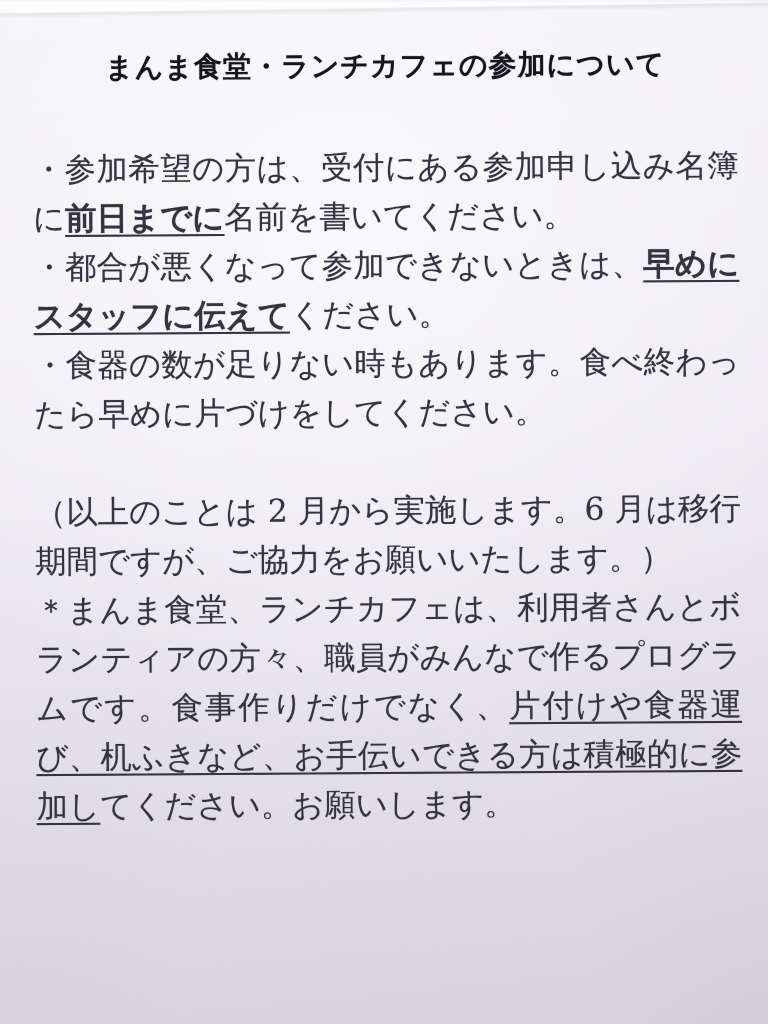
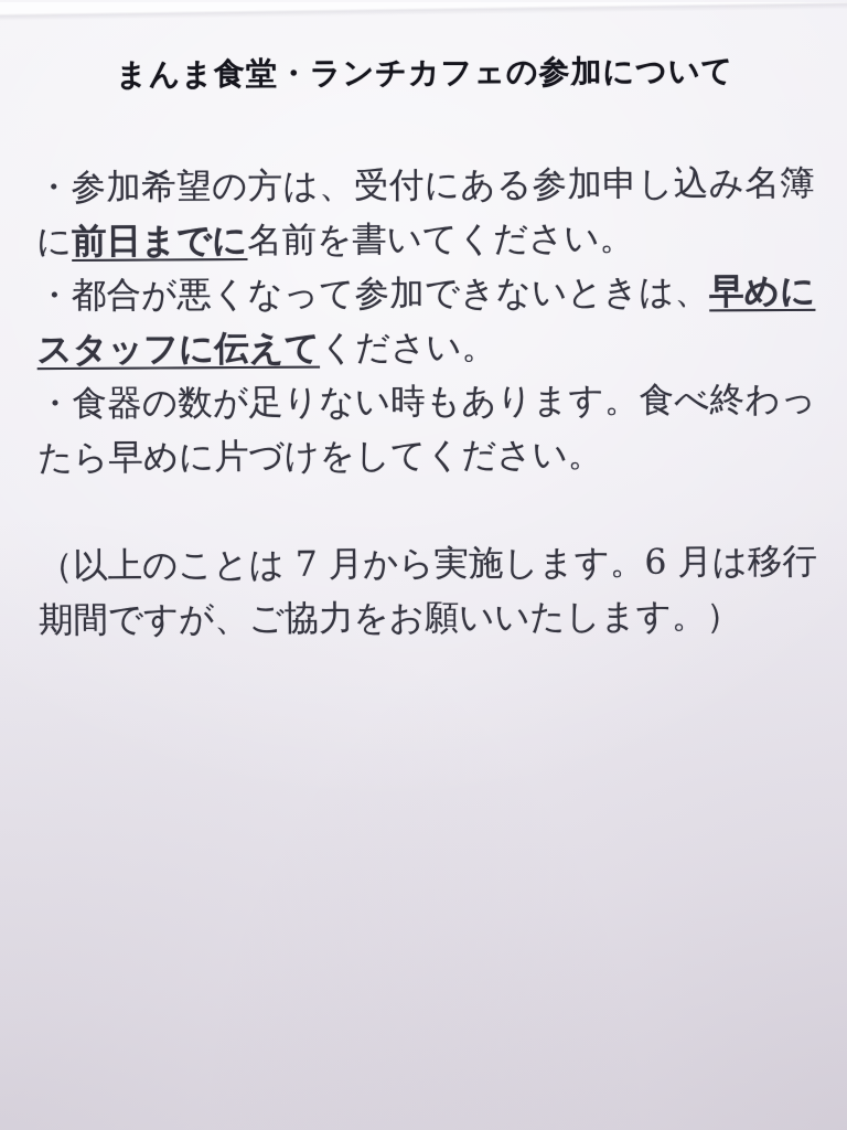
  まんま食堂・ランチカフェの参加について
  ・参加希望の方は、受付にある参加申し込み名簿に前日までに名前を書いてください。
  ・都合が悪くなって参加できないときは、早めにスタッフに伝えてください。
  ・食器の数が足りない時もあります。食べ終わったら早めに片づけをしてください。
- （以上のことは 2 月から実施します。6 月は移行期間ですが、ご協力をお願いいたします。）
+ （以上のことは 7 月から実施します。6 月は移行期間ですが、ご協力をお願いいたします。）
- ＊まんま食堂、ランチカフェは、利用者さんとボランティアの方々、職員がみんなで作るプログラムです。食事作りだけでなく、片付けや食器運び、机ふきなど、お手伝いできる方は積極的に参加してください。お願いします。
